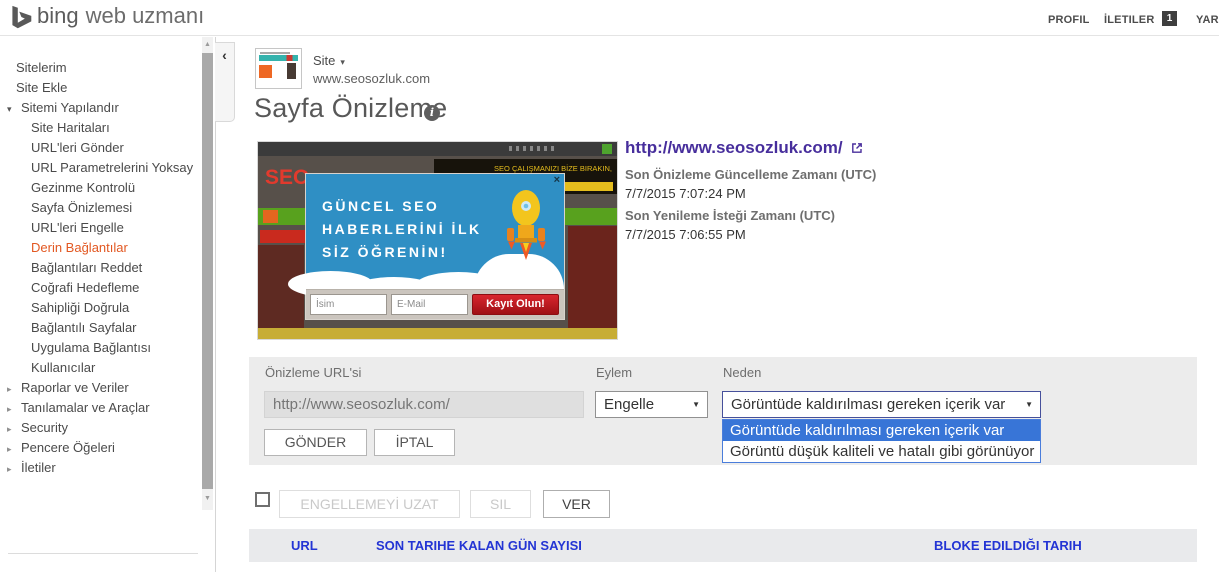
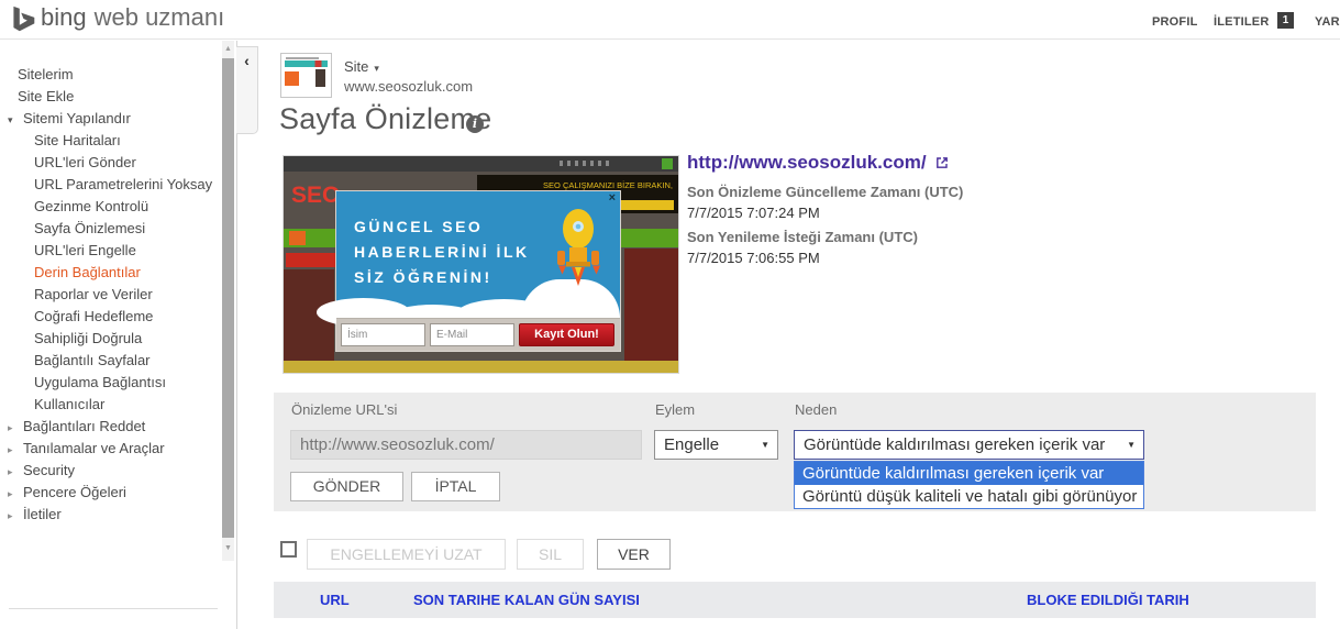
  bing web uzmanı
  PROFIL
  İLETILER
  1
  Sitelerim
  Site Ekle
  ▾
  Sitemi Yapılandır
  Site Haritaları
  URL'leri Gönder
  URL Parametrelerini Yoksay
  Gezinme Kontrolü
  Sayfa Önizlemesi
  URL'leri Engelle
  Derin Bağlantılar
- Bağlantıları Reddet
+ Raporlar ve Veriler
  Coğrafi Hedefleme
  Sahipliği Doğrula
  Bağlantılı Sayfalar
  Uygulama Bağlantısı
  Kullanıcılar
  ▸
- Raporlar ve Veriler
+ Bağlantıları Reddet
  ▸
  Tanılamalar ve Araçlar
  ▸
  Security
  ▸
  Pencere Öğeleri
  ▸
  İletiler
  ‹
  Site ▾
  www.seosozluk.com
  Sayfa Önizleme
  i
  SEO
  SEO ÇALIŞMANIZI BİZE BIRAKIN,
  GÜNCEL SEO
  HABERLERİNİ İLK
  SİZ ÖĞRENİN!
  ×
  İsim
  E-Mail
  Kayıt Olun!
  http://www.seosozluk.com/
  Son Önizleme Güncelleme Zamanı (UTC)
  7/7/2015 7:07:24 PM
  Son Yenileme İsteği Zamanı (UTC)
  7/7/2015 7:06:55 PM
  Önizleme URL'si
  Eylem
  Neden
  http://www.seosozluk.com/
  Engelle
  ▼
  Görüntüde kaldırılması gereken içerik var
  ▼
  Görüntüde kaldırılması gereken içerik var
  Görüntü düşük kaliteli ve hatalı gibi görünüyor
  GÖNDER
  İPTAL
  ENGELLEMEYİ UZAT
  SIL
  VER
  URL
  SON TARIHE KALAN GÜN SAYISI
  BLOKE EDILDIĞI TARIH
